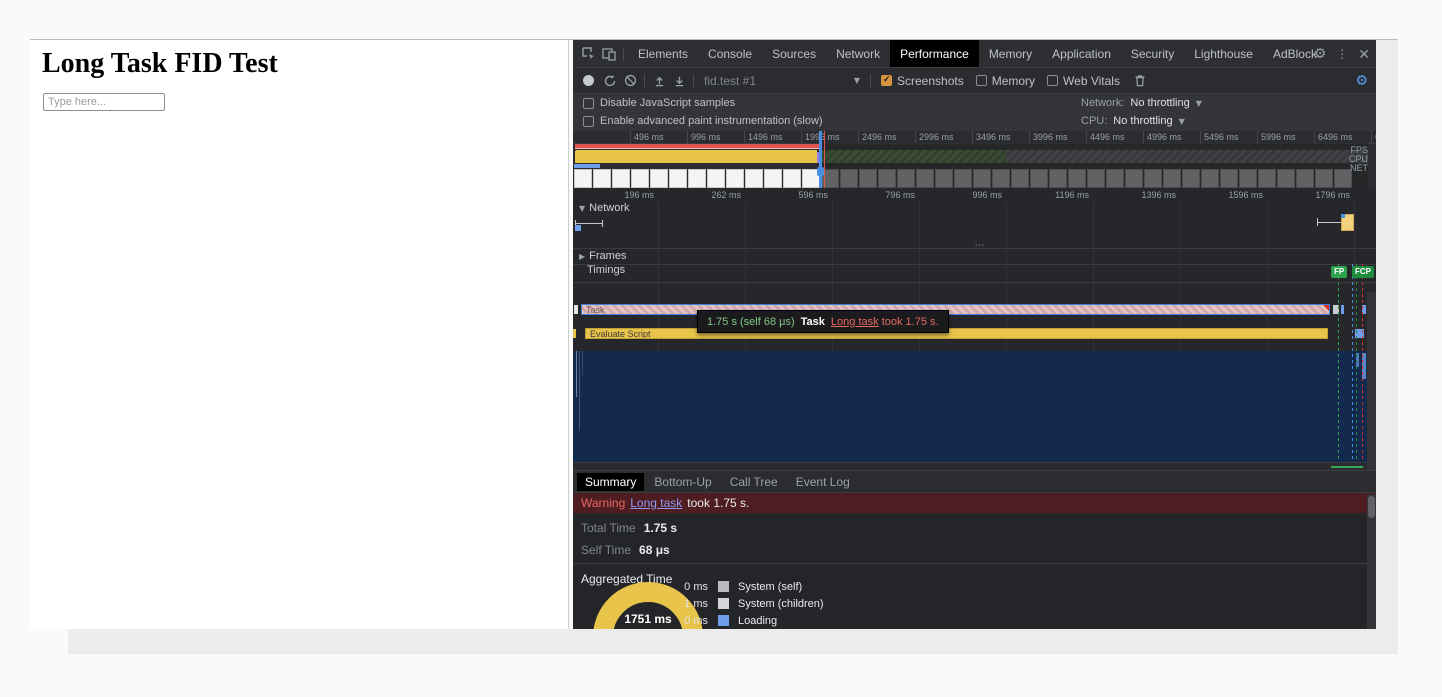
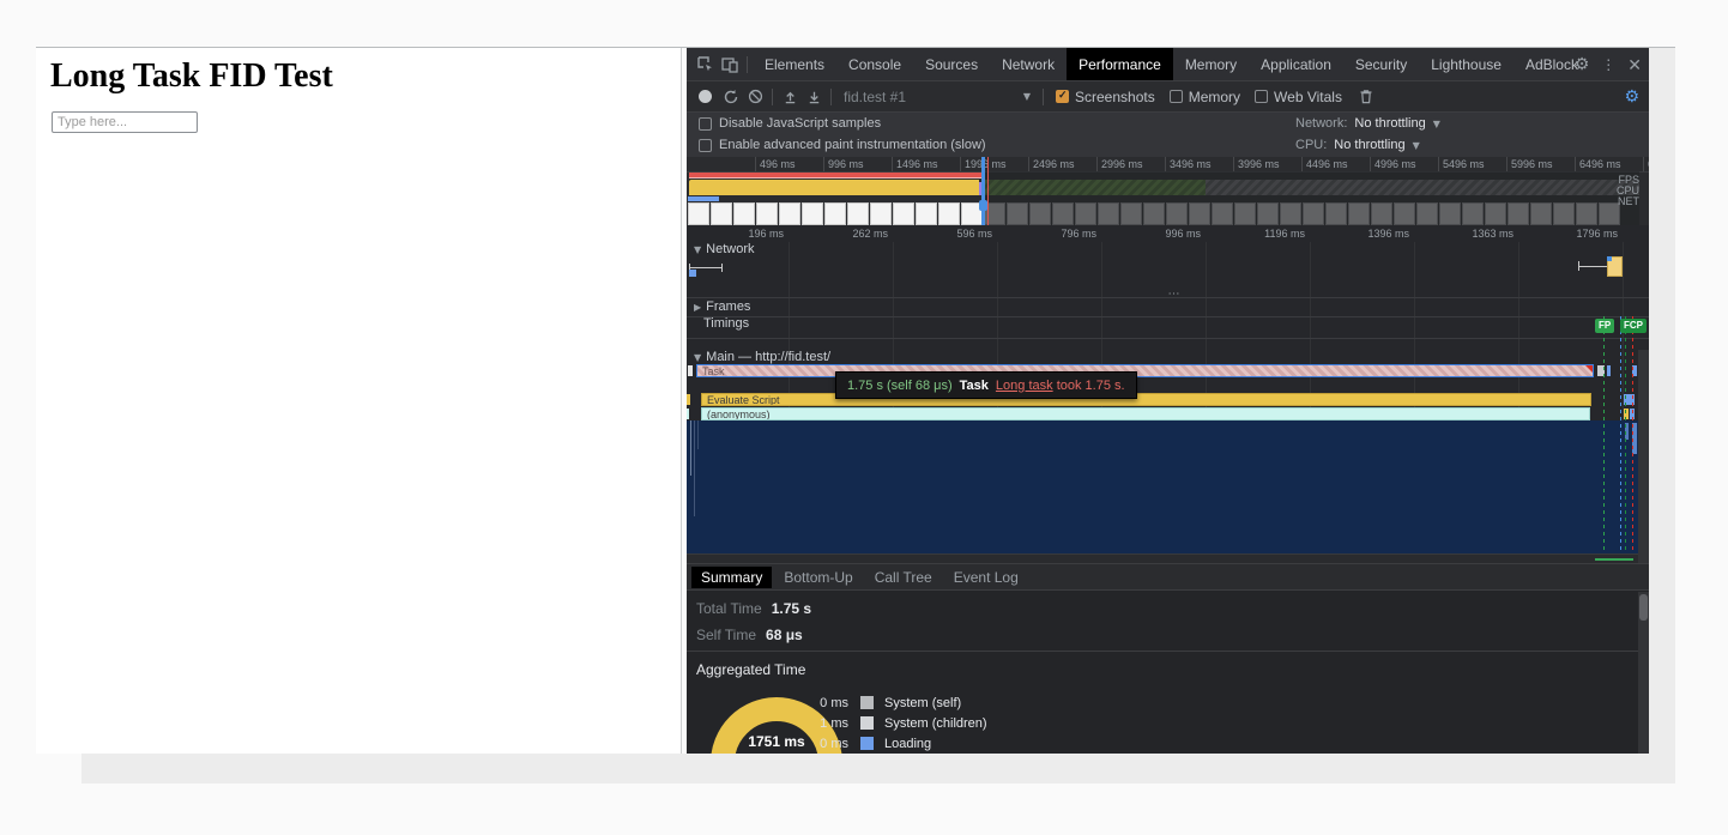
  Long Task FID Test
  Type here...
  Elements
  Console
  Sources
  Network
  Performance
  Memory
  Application
  Security
  Lighthouse
  AdBlock
  ⚙
  ⋮
  ✕
  fid.test #1
  ▼
  Screenshots
  Memory
  Web Vitals
  ⚙
  Disable JavaScript samples
  Network:
  No throttling
  ▼
  Enable advanced paint instrumentation (slow)
  CPU:
  No throttling
  ▼
  496 ms
  996 ms
  1496 ms
  1996 ms
  2496 ms
  2996 ms
  3496 ms
  3996 ms
  4496 ms
  4996 ms
  5496 ms
  5996 ms
  6496 ms
  FPS
  CPU
  NET
  196 ms
  262 ms
  596 ms
  796 ms
  996 ms
  1196 ms
  1396 ms
- 1596 ms
+ 1363 ms
  1796 ms
  ▼ Network
  ⋯
  ▶ Frames
  Timings
  FP
  FCP
+ ▼ Main — http://fid.test/
  Task
  Evaluate Script
+ (anonymous)
  1.75 s (self 68 μs)
  Task
  Long task took 1.75 s.
  Summary
  Bottom-Up
  Call Tree
  Event Log
- Warning
- Long task
- took 1.75 s.
  Total Time
  1.75 s
  Self Time
  68 μs
  Aggregated Time
  1751 ms
  0 ms
  System (self)
  1 ms
  System (children)
  0 ms
  Loading
